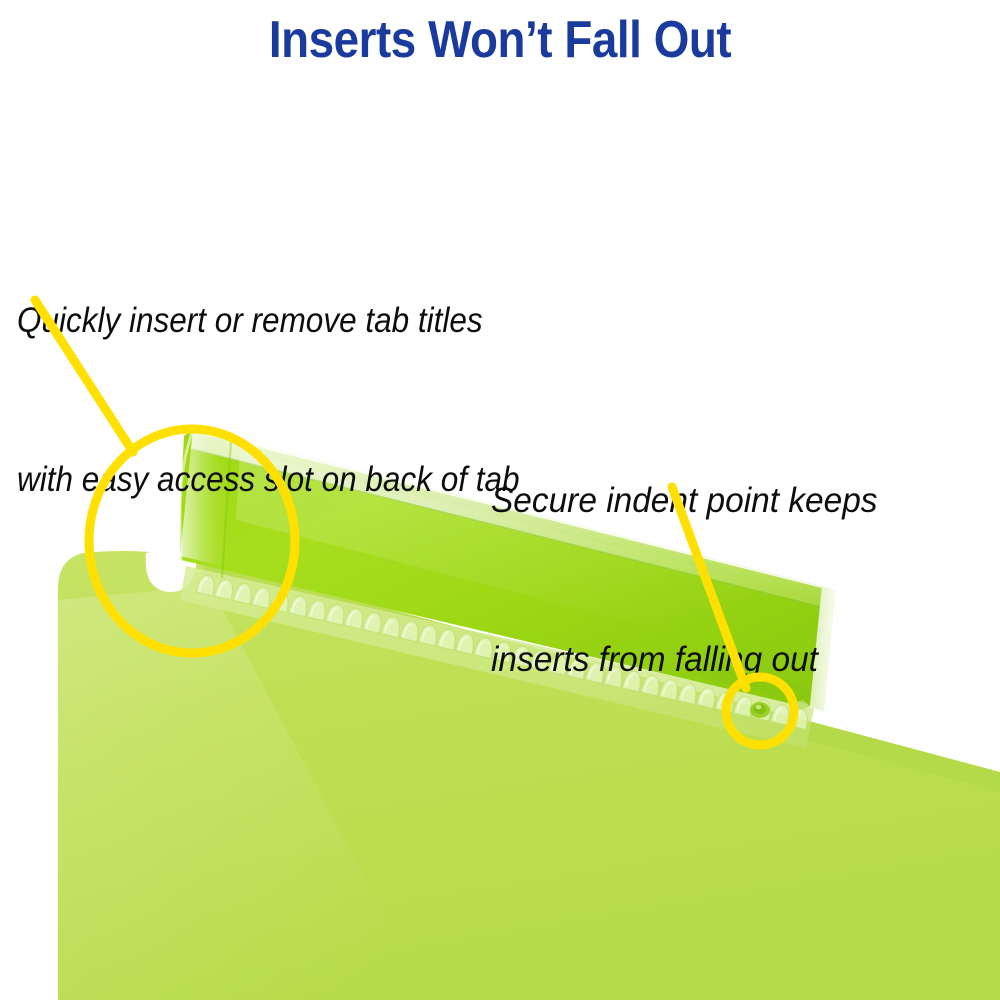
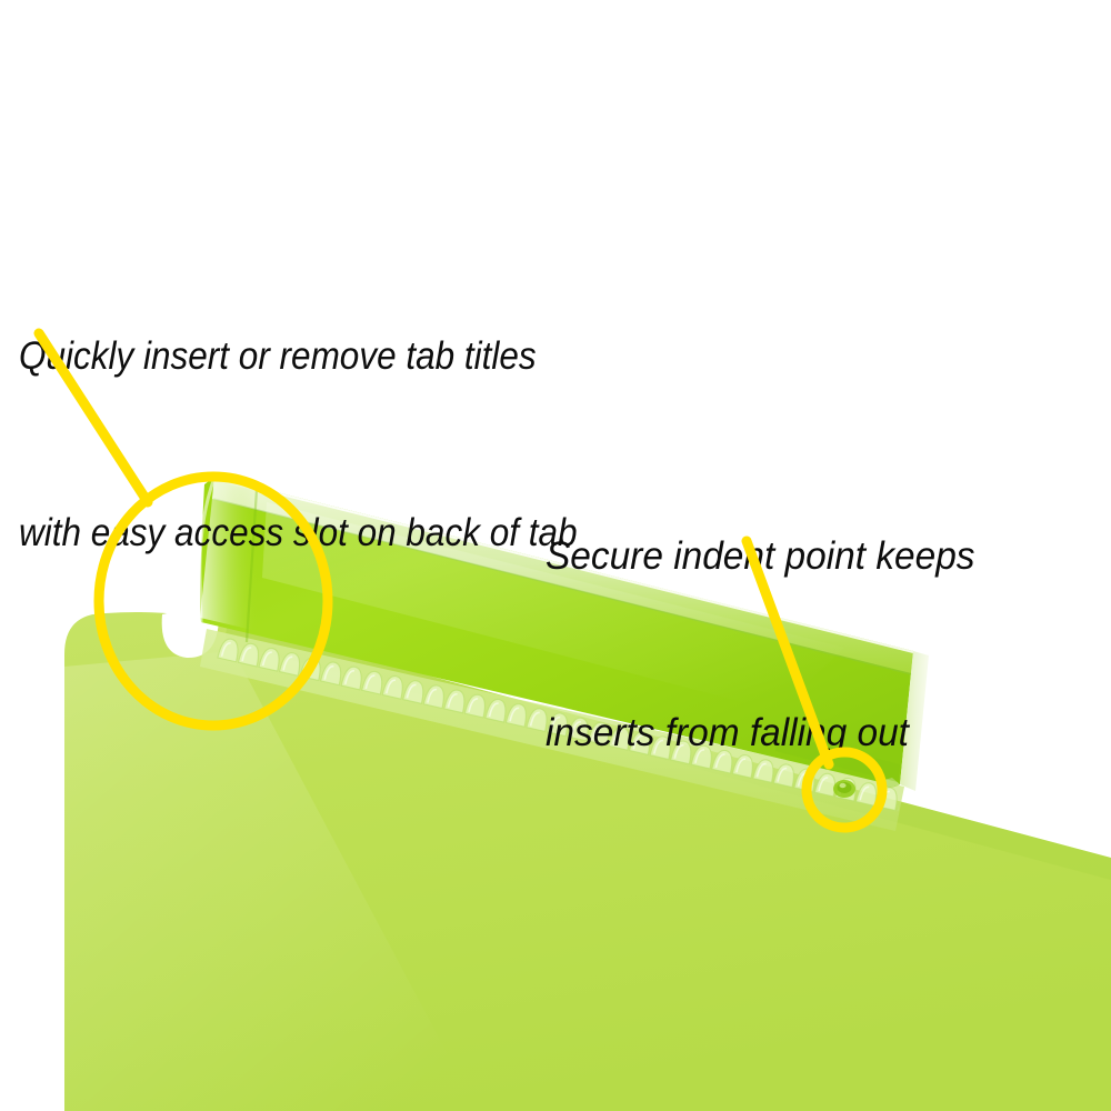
- Inserts Won’t Fall Out
  Qickly insert or remove tab titles
  with esy access sot on back of tab
  Secure indet point keeps
  inserts from fallig out
